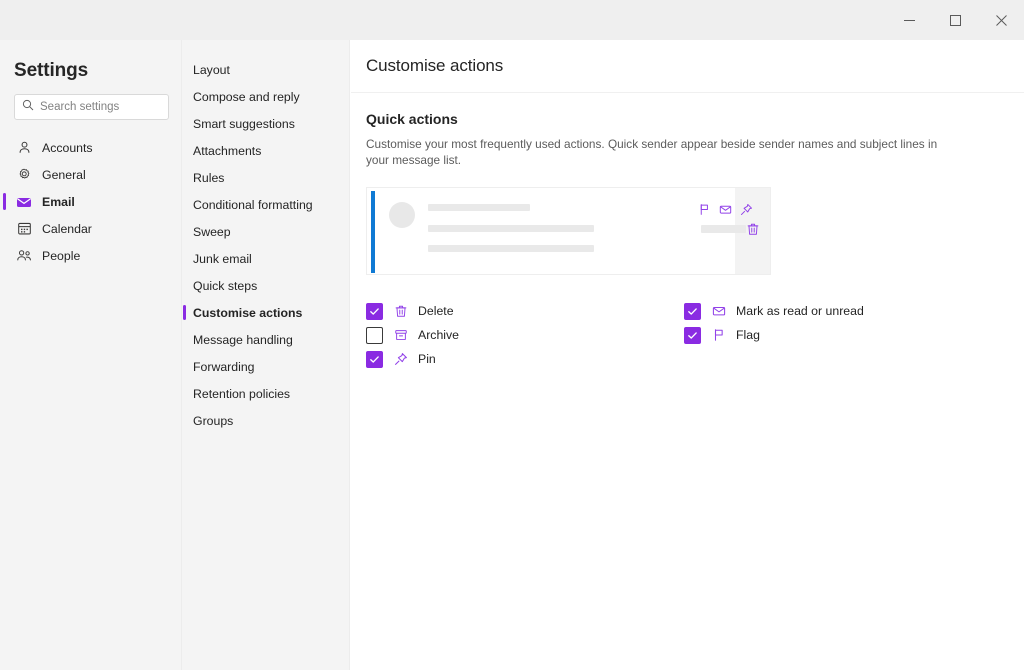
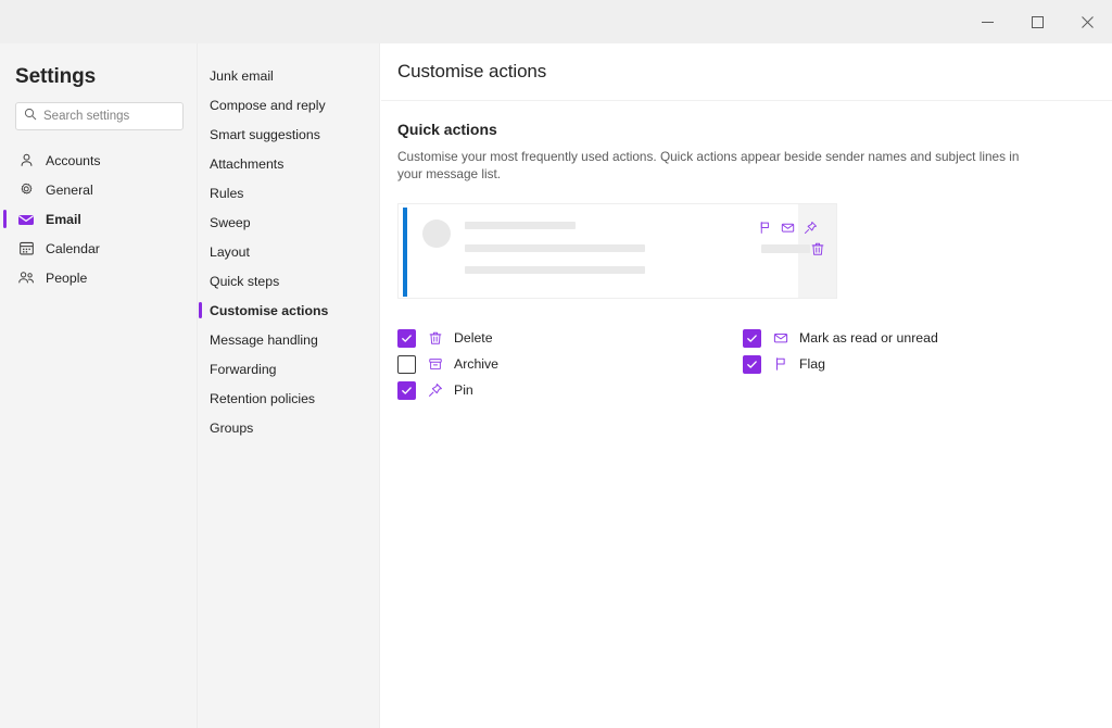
  Settings
  Search settings
  Accounts
  General
  Email
  Calendar
  People
- Layout
+ Junk email
  Compose and reply
  Smart suggestions
  Attachments
  Rules
- Conditional formatting
  Sweep
- Junk email
+ Layout
  Quick steps
  Customise actions
  Message handling
  Forwarding
  Retention policies
  Groups
  Customise actions
  Quick actions
- Customise your most frequently used actions. Quick sender appear beside sender names and subject lines in your message list.
+ Customise your most frequently used actions. Quick actions appear beside sender names and subject lines in your message list.
  Delete
  Archive
  Pin
  Mark as read or unread
  Flag
